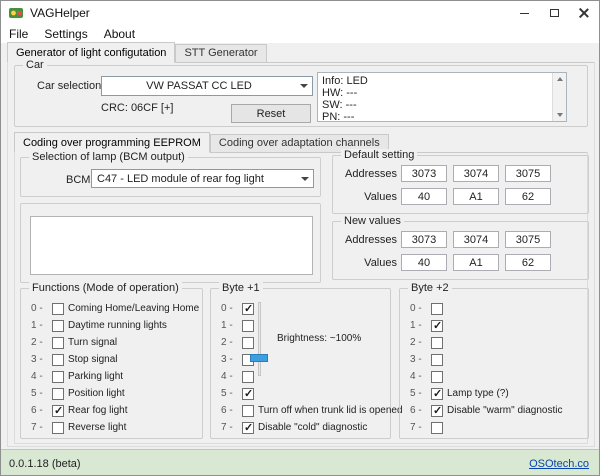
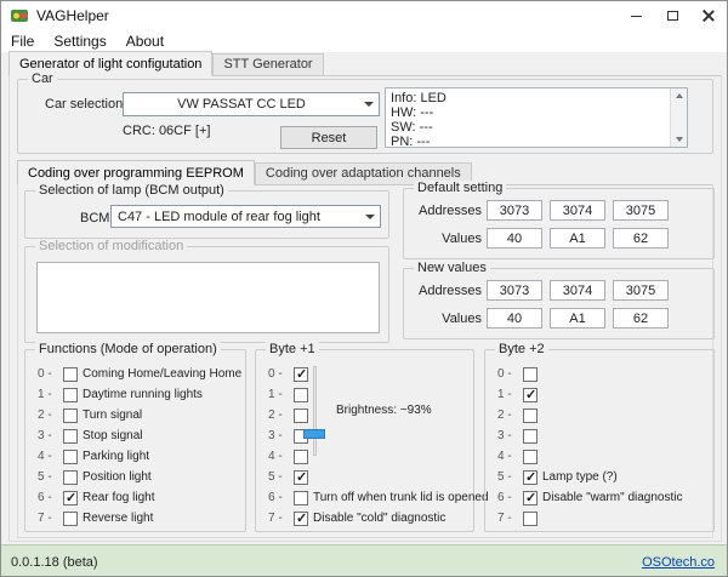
  VAGHelper
  File
  Settings
  About
  Generator of light configutation
  STT Generator
  Car
  Car selection
  VW PASSAT CC LED
  CRC: 06CF [+]
  Reset
  Info: LED
  HW: ---
  SW: ---
  PN: ---
  Coding over programming EEPROM
  Coding over adaptation channels
  Selection of lamp (BCM output)
  BCM
  C47 - LED module of rear fog light
+ Selection of modification
  Default setting
  Addresses
  3073
  3074
  3075
  Values
  40
  A1
  62
  New values
  Addresses
  3073
  3074
  3075
  Values
  40
  A1
  62
  Functions (Mode of operation)
  0 -
  Coming Home/Leaving Home
  1 -
  Daytime running lights
  2 -
  Turn signal
  3 -
  Stop signal
  4 -
  Parking light
  5 -
  Position light
  6 -
  Rear fog light
  7 -
  Reverse light
  Byte +1
  0 -
  1 -
  2 -
  3 -
  4 -
  5 -
  6 -
  Turn off when trunk lid is opened
  7 -
  Disable "cold" diagnostic
- Brightness: ~100%
+ Brightness: ~93%
  Byte +2
  0 -
  1 -
  2 -
  3 -
  4 -
  5 -
  Lamp type (?)
  6 -
  Disable "warm" diagnostic
  7 -
  0.0.1.18 (beta)
  OSOtech.co
